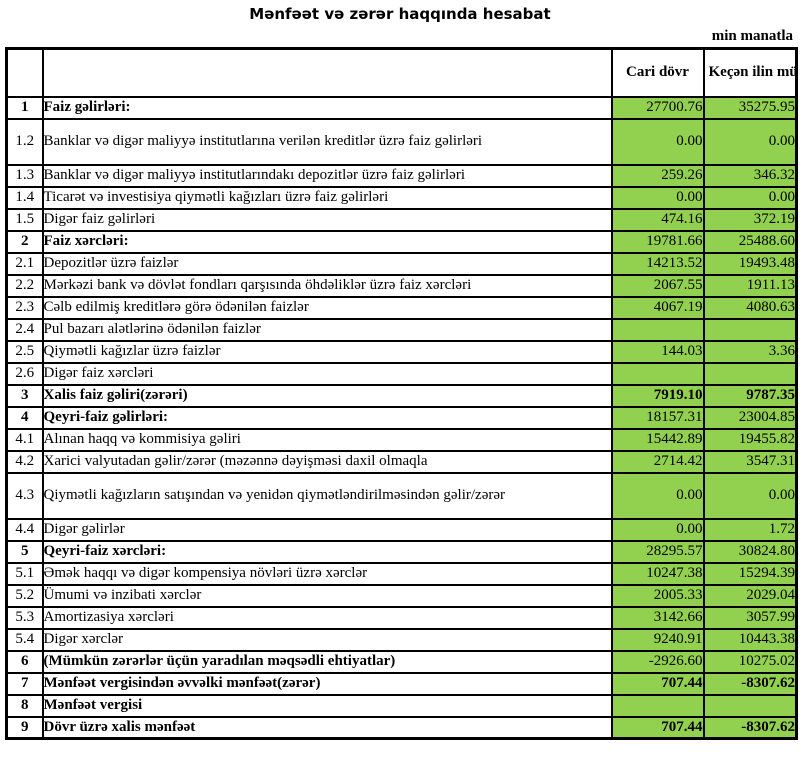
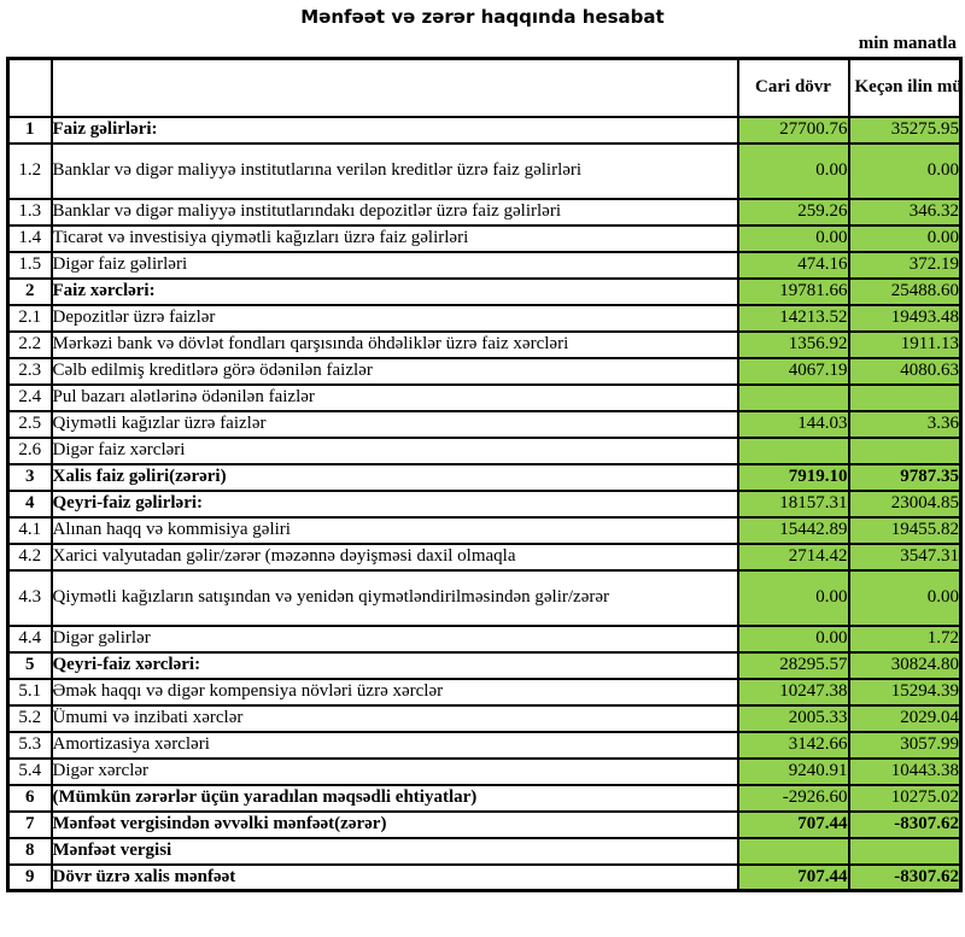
  Mənfəət və zərər haqqında hesabat
  min manatla
  		Cari dövr	Keçən ilin mü
  1	Faiz gəlirləri:	27700.76	35275.95
  1.2	Banklar və digər maliyyə institutlarına verilən kreditlər üzrə faiz gəlirləri	0.00	0.00
  1.3	Banklar və digər maliyyə institutlarındakı depozitlər üzrə faiz gəlirləri	259.26	346.32
  1.4	Ticarət və investisiya qiymətli kağızları üzrə faiz gəlirləri	0.00	0.00
  1.5	Digər faiz gəlirləri	474.16	372.19
  2	Faiz xərcləri:	19781.66	25488.60
  2.1	Depozitlər üzrə faizlər	14213.52	19493.48
- 2.2	Mərkəzi bank və dövlət fondları qarşısında öhdəliklər üzrə faiz xərcləri	2067.55	1911.13
+ 2.2	Mərkəzi bank və dövlət fondları qarşısında öhdəliklər üzrə faiz xərcləri	1356.92	1911.13
  2.3	Cəlb edilmiş kreditlərə görə ödənilən faizlər	4067.19	4080.63
  2.4	Pul bazarı alətlərinə ödənilən faizlər
  2.5	Qiymətli kağızlar üzrə faizlər	144.03	3.36
  2.6	Digər faiz xərcləri
  3	Xalis faiz gəliri(zərəri)	7919.10	9787.35
  4	Qeyri-faiz gəlirləri:	18157.31	23004.85
  4.1	Alınan haqq və kommisiya gəliri	15442.89	19455.82
  4.2	Xarici valyutadan gəlir/zərər (məzənnə dəyişməsi daxil olmaqla	2714.42	3547.31
  4.3	Qiymətli kağızların satışından və yenidən qiymətləndirilməsindən gəlir/zərər	0.00	0.00
  4.4	Digər gəlirlər	0.00	1.72
  5	Qeyri-faiz xərcləri:	28295.57	30824.80
  5.1	Əmək haqqı və digər kompensiya növləri üzrə xərclər	10247.38	15294.39
  5.2	Ümumi və inzibati xərclər	2005.33	2029.04
  5.3	Amortizasiya xərcləri	3142.66	3057.99
  5.4	Digər xərclər	9240.91	10443.38
  6	(Mümkün zərərlər üçün yaradılan məqsədli ehtiyatlar)	-2926.60	10275.02
  7	Mənfəət vergisindən əvvəlki mənfəət(zərər)	707.44	-8307.62
  8	Mənfəət vergisi
  9	Dövr üzrə xalis mənfəət	707.44	-8307.62
